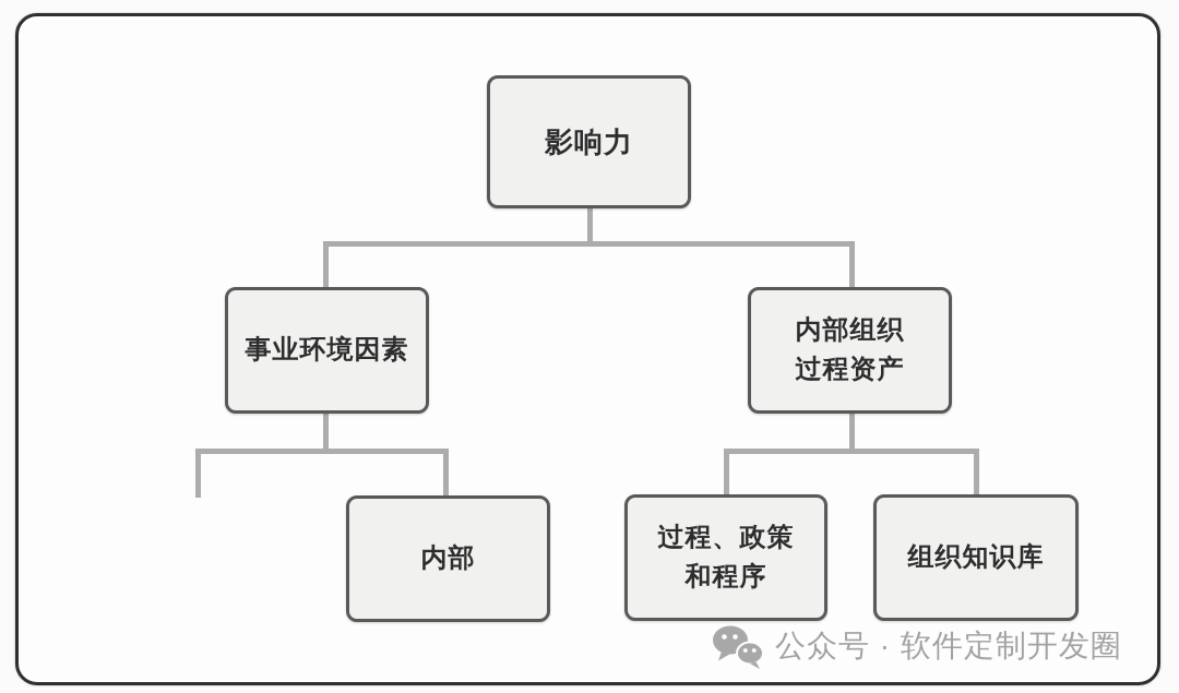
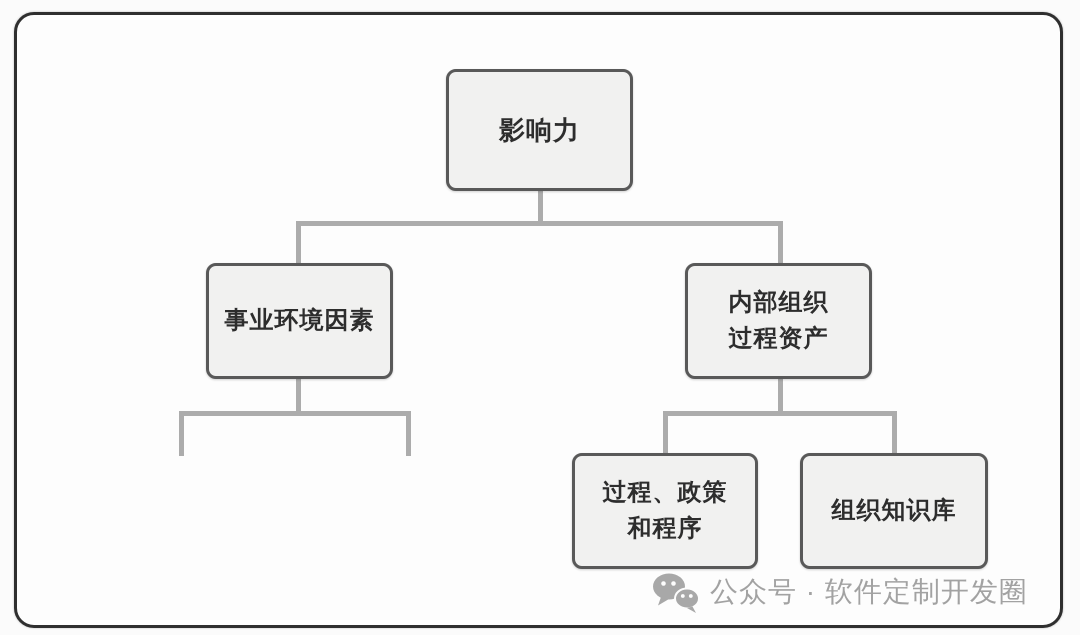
  影响力
  事业环境因素
  内部组织
  过程资产
- 内部
  过程、政策
  和程序
  组织知识库
  公众号 · 软件定制开发圈
